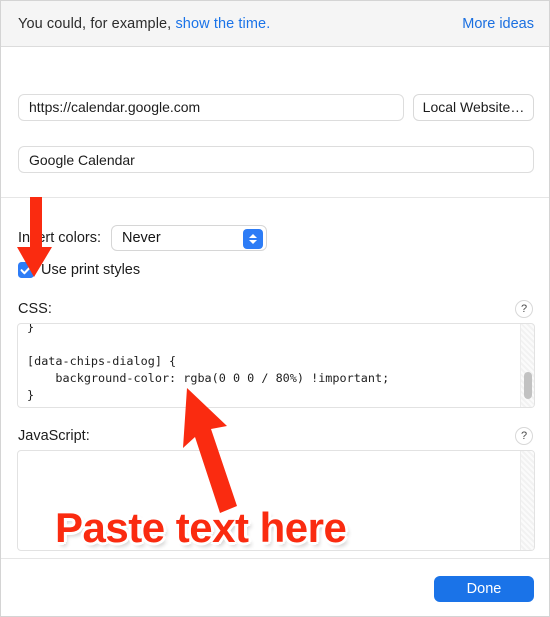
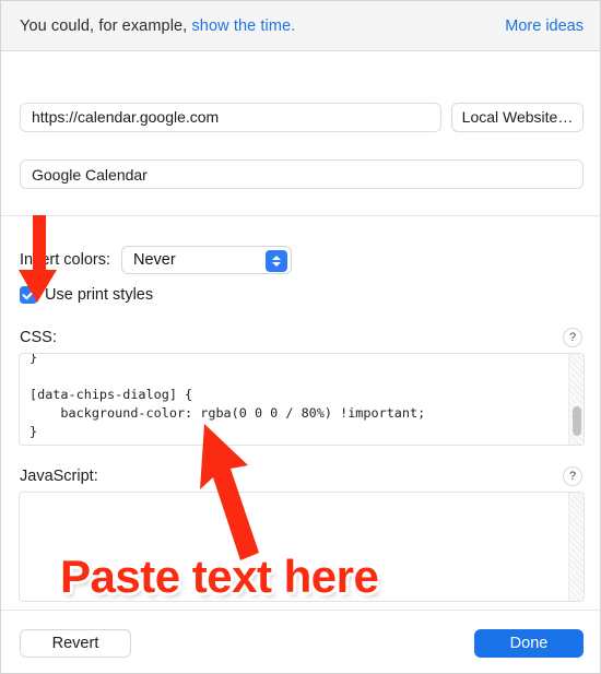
  You could, for example, show the time.
  More ideas
  https://calendar.google.com
  Local Website…
  Google Calendar
  Inrt colors:
  Never
  Use print styles
  CSS:
  ?
  }
  [data-chips-dialog] {
  background-color: rgba(0 0 0 / 80%) !important;
  }
  JavaScript:
  ?
+ Revert
  Done
  Paste text here
